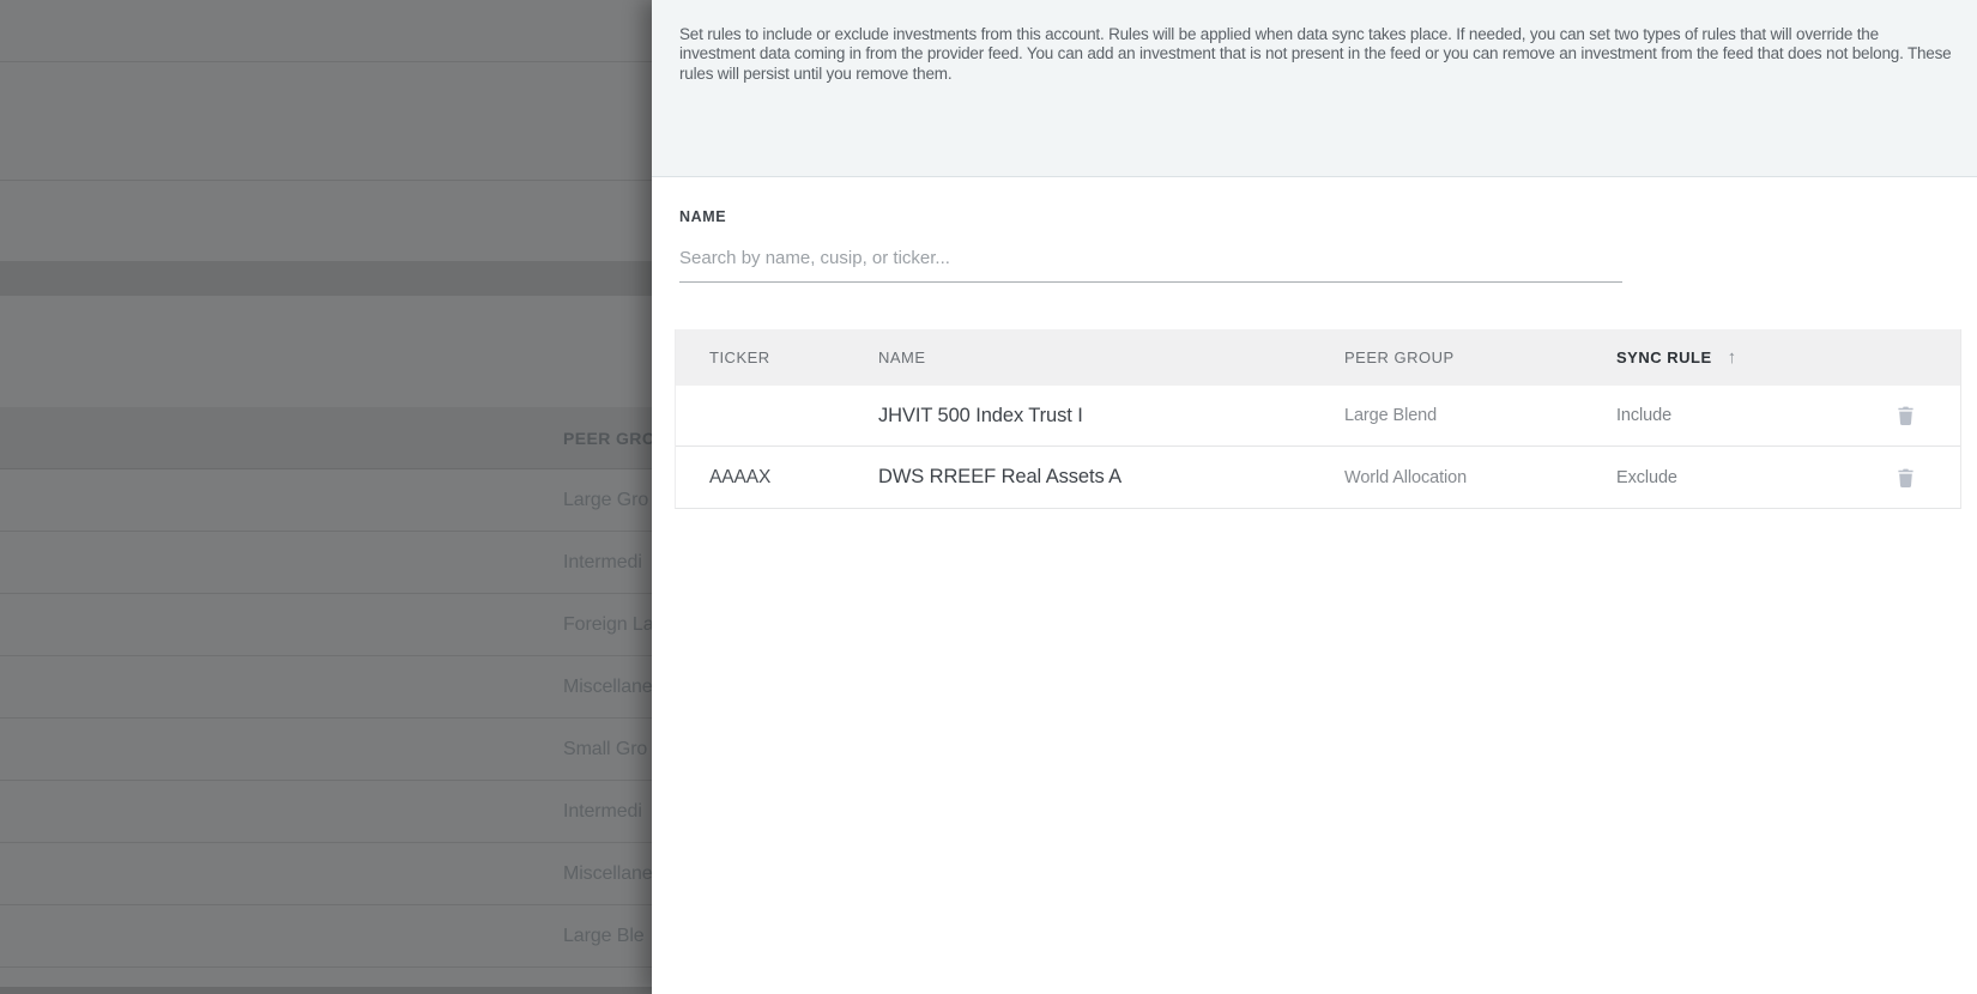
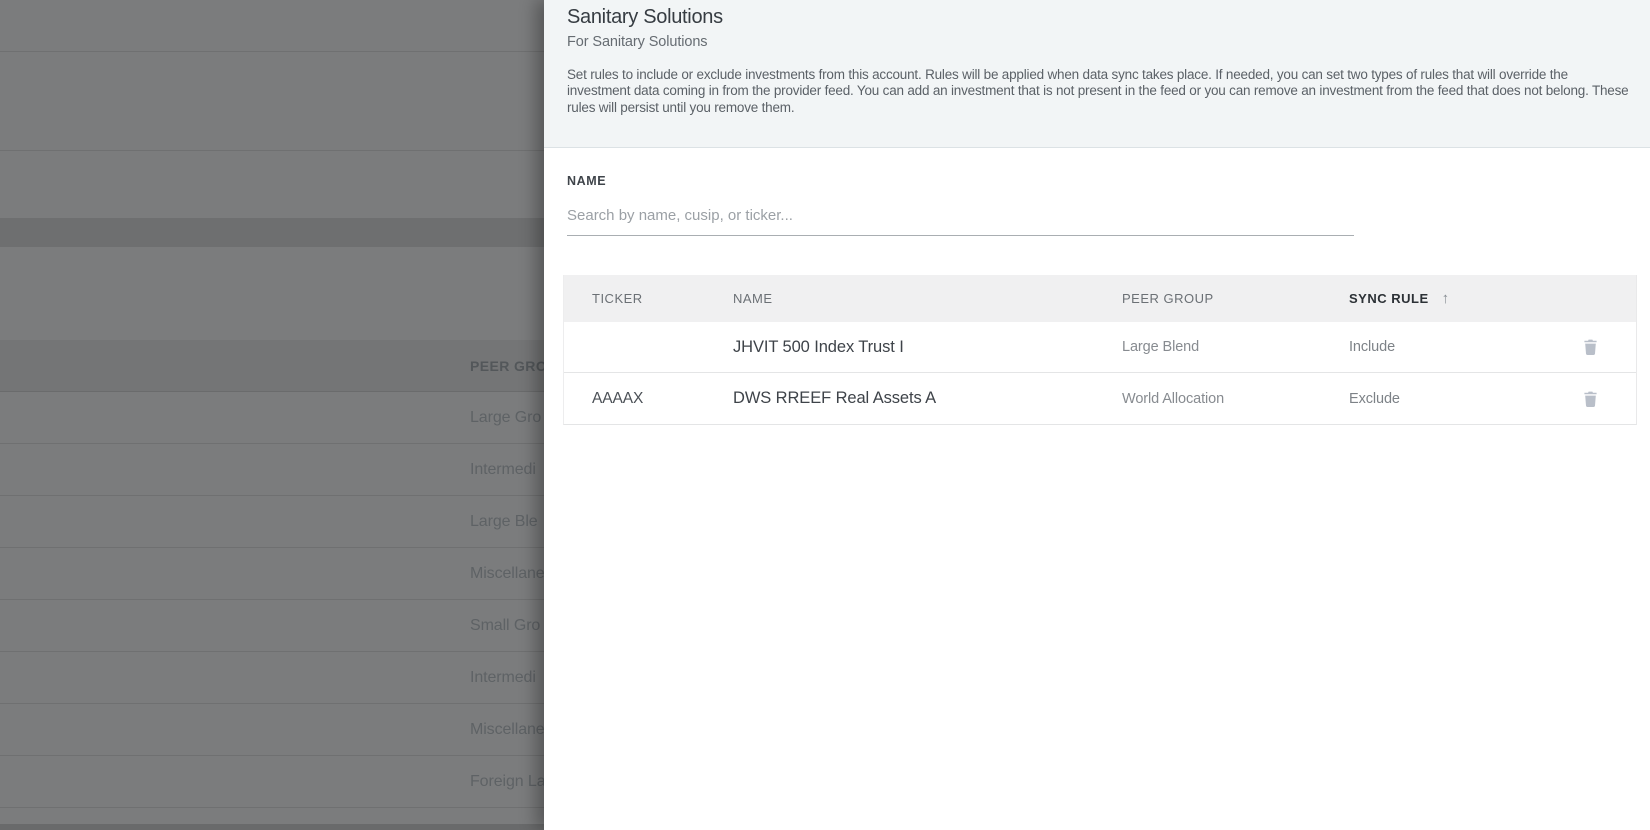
  PEER GRO
  Large Gro
  Intermedi
- Foreign La
+ Large Ble
  Miscellane
  Small Gro
  Intermedi
  Miscellane
- Large Ble
+ Foreign La
+ Sanitary Solutions
+ For Sanitary Solutions
  Set rules to include or exclude investments from this account. Rules will be applied when data sync takes place. If needed, you can set two types of rules that will override the investment data coming in from the provider feed. You can add an investment that is not present in the feed or you can remove an investment from the feed that does not belong. These rules will persist until you remove them.
  NAME
  Search by name, cusip, or ticker...
  TICKER
  NAME
  PEER GROUP
  SYNC RULE
  ↑
  JHVIT 500 Index Trust I
  Large Blend
  Include
  AAAAX
  DWS RREEF Real Assets A
  World Allocation
  Exclude
